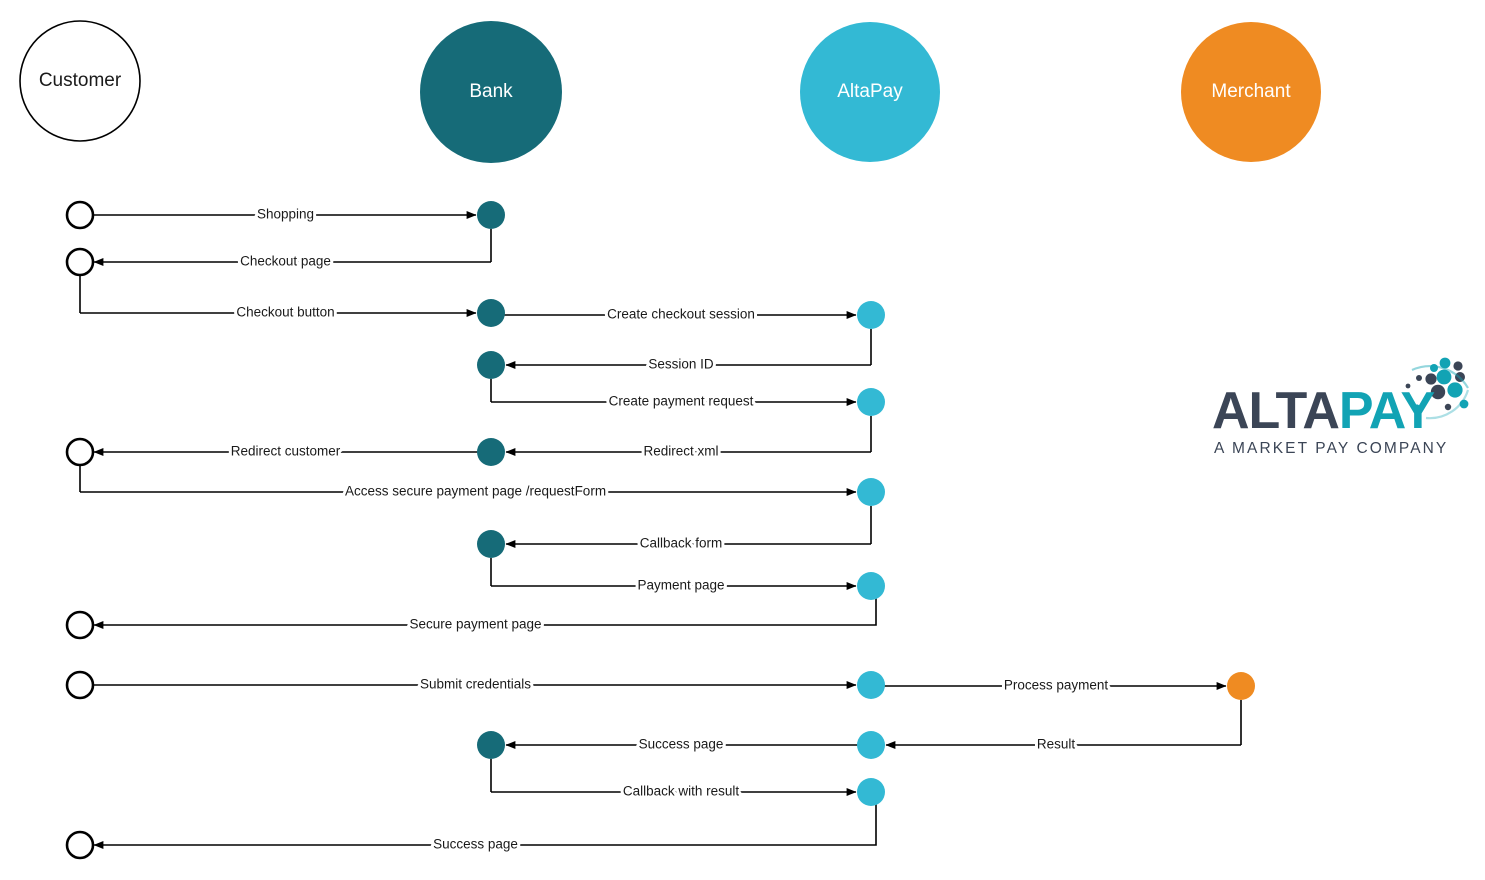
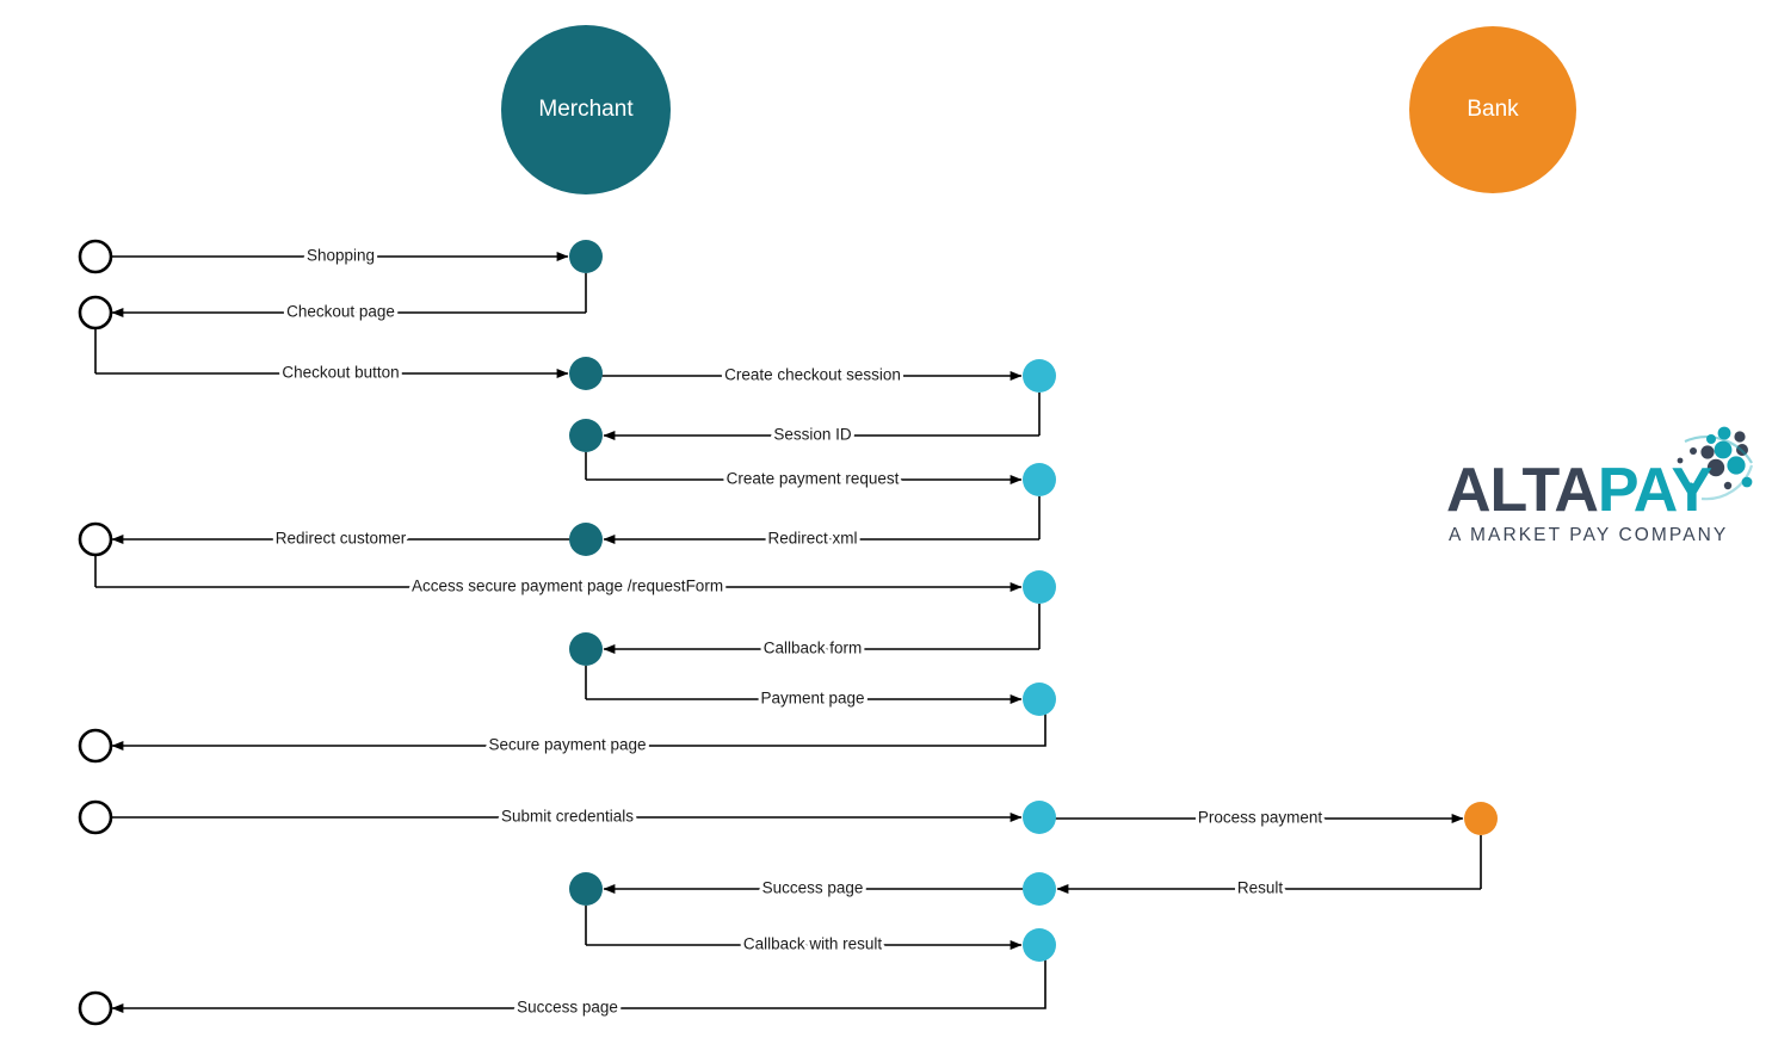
- Customer
- Bank
+ Merchant
- AltaPay
- Merchant
+ Bank
  Shopping
  Checkout page
  Checkout button
  Create checkout session
  Session ID
  Create payment request
  Redirect xml
  Redirect customer
  Access secure payment page /requestForm
  Callback form
  Payment page
  Secure payment page
  Submit credentials
  Process payment
  Result
  Success page
  Callback with result
  Success page
  ALTAPAY
  A MARKET PAY COMPANY
